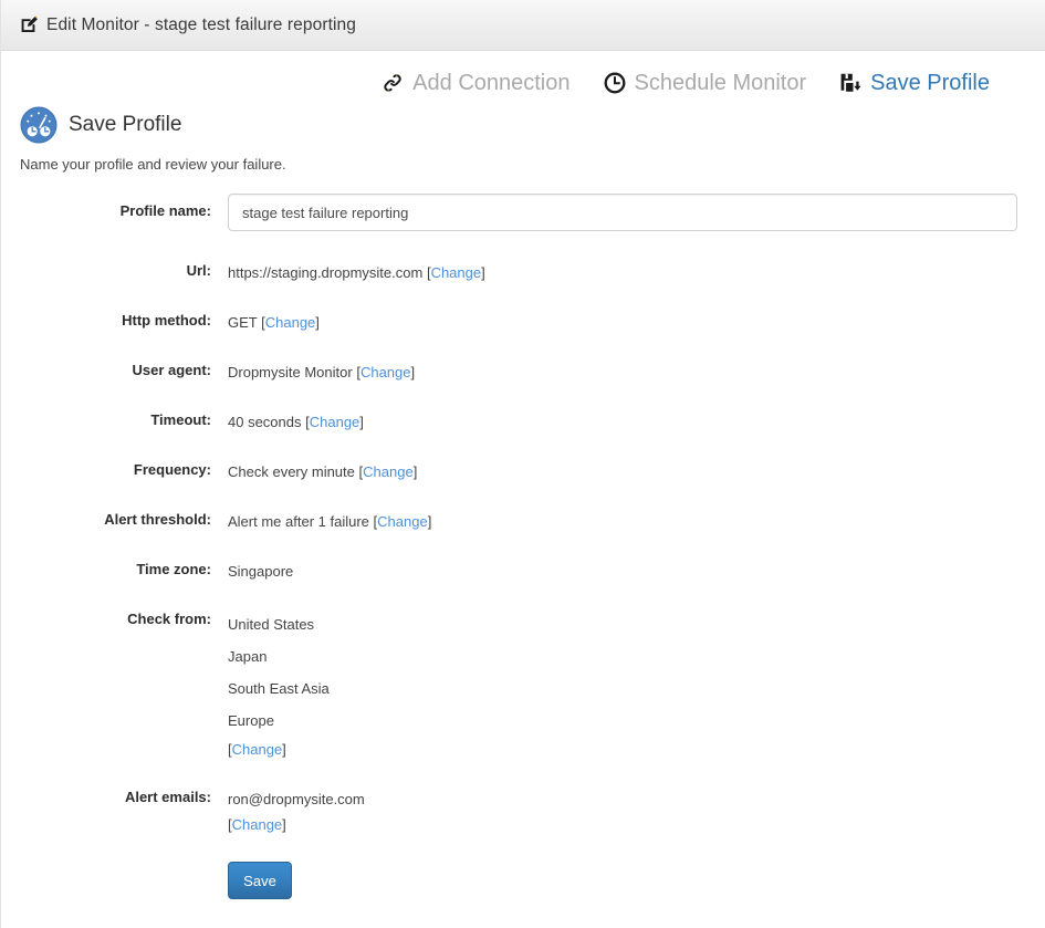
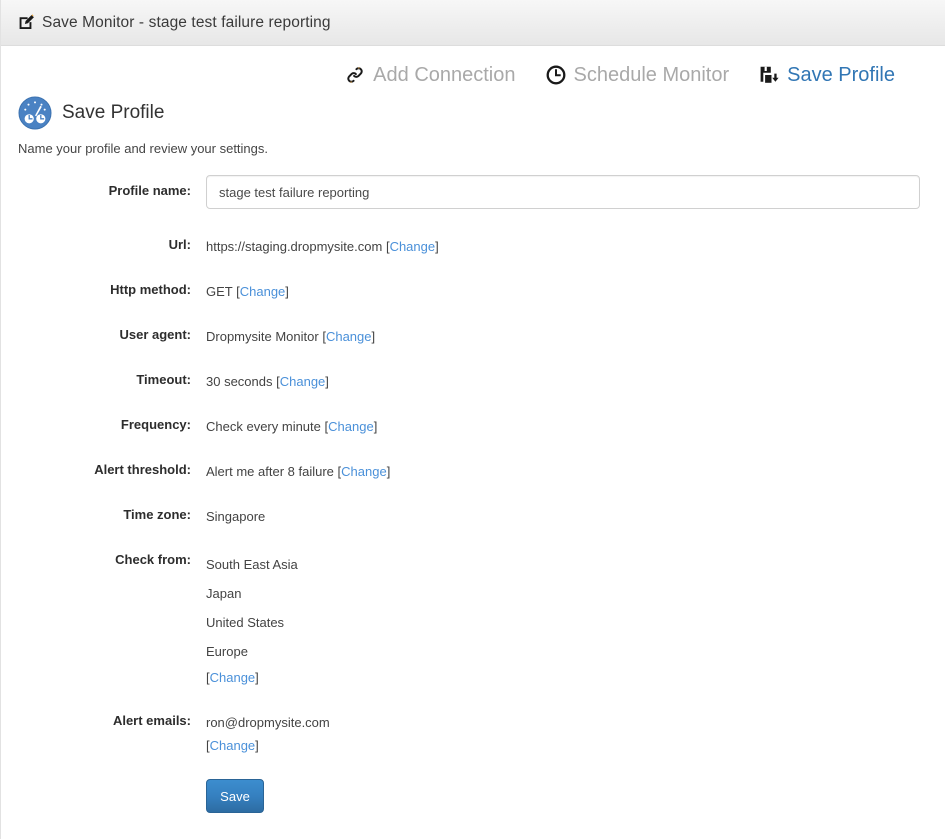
- Edit Monitor - stage test failure reporting
+ Save Monitor - stage test failure reporting
  Add Connection
  Schedule Monitor
  Save Profile
  Save Profile
- Name your profile and review your failure.
+ Name your profile and review your settings.
  Profile name:
  stage test failure reporting
  Url:
  https://staging.dropmysite.com [Change]
  Http method:
  GET [Change]
  User agent:
  Dropmysite Monitor [Change]
  Timeout:
- 40 seconds [Change]
+ 30 seconds [Change]
  Frequency:
  Check every minute [Change]
  Alert threshold:
- Alert me after 1 failure [Change]
+ Alert me after 8 failure [Change]
  Time zone:
  Singapore
  Check from:
- United States
+ South East Asia
  Japan
- South East Asia
+ United States
  Europe
  [Change]
  Alert emails:
  ron@dropmysite.com
  [Change]
  Save
